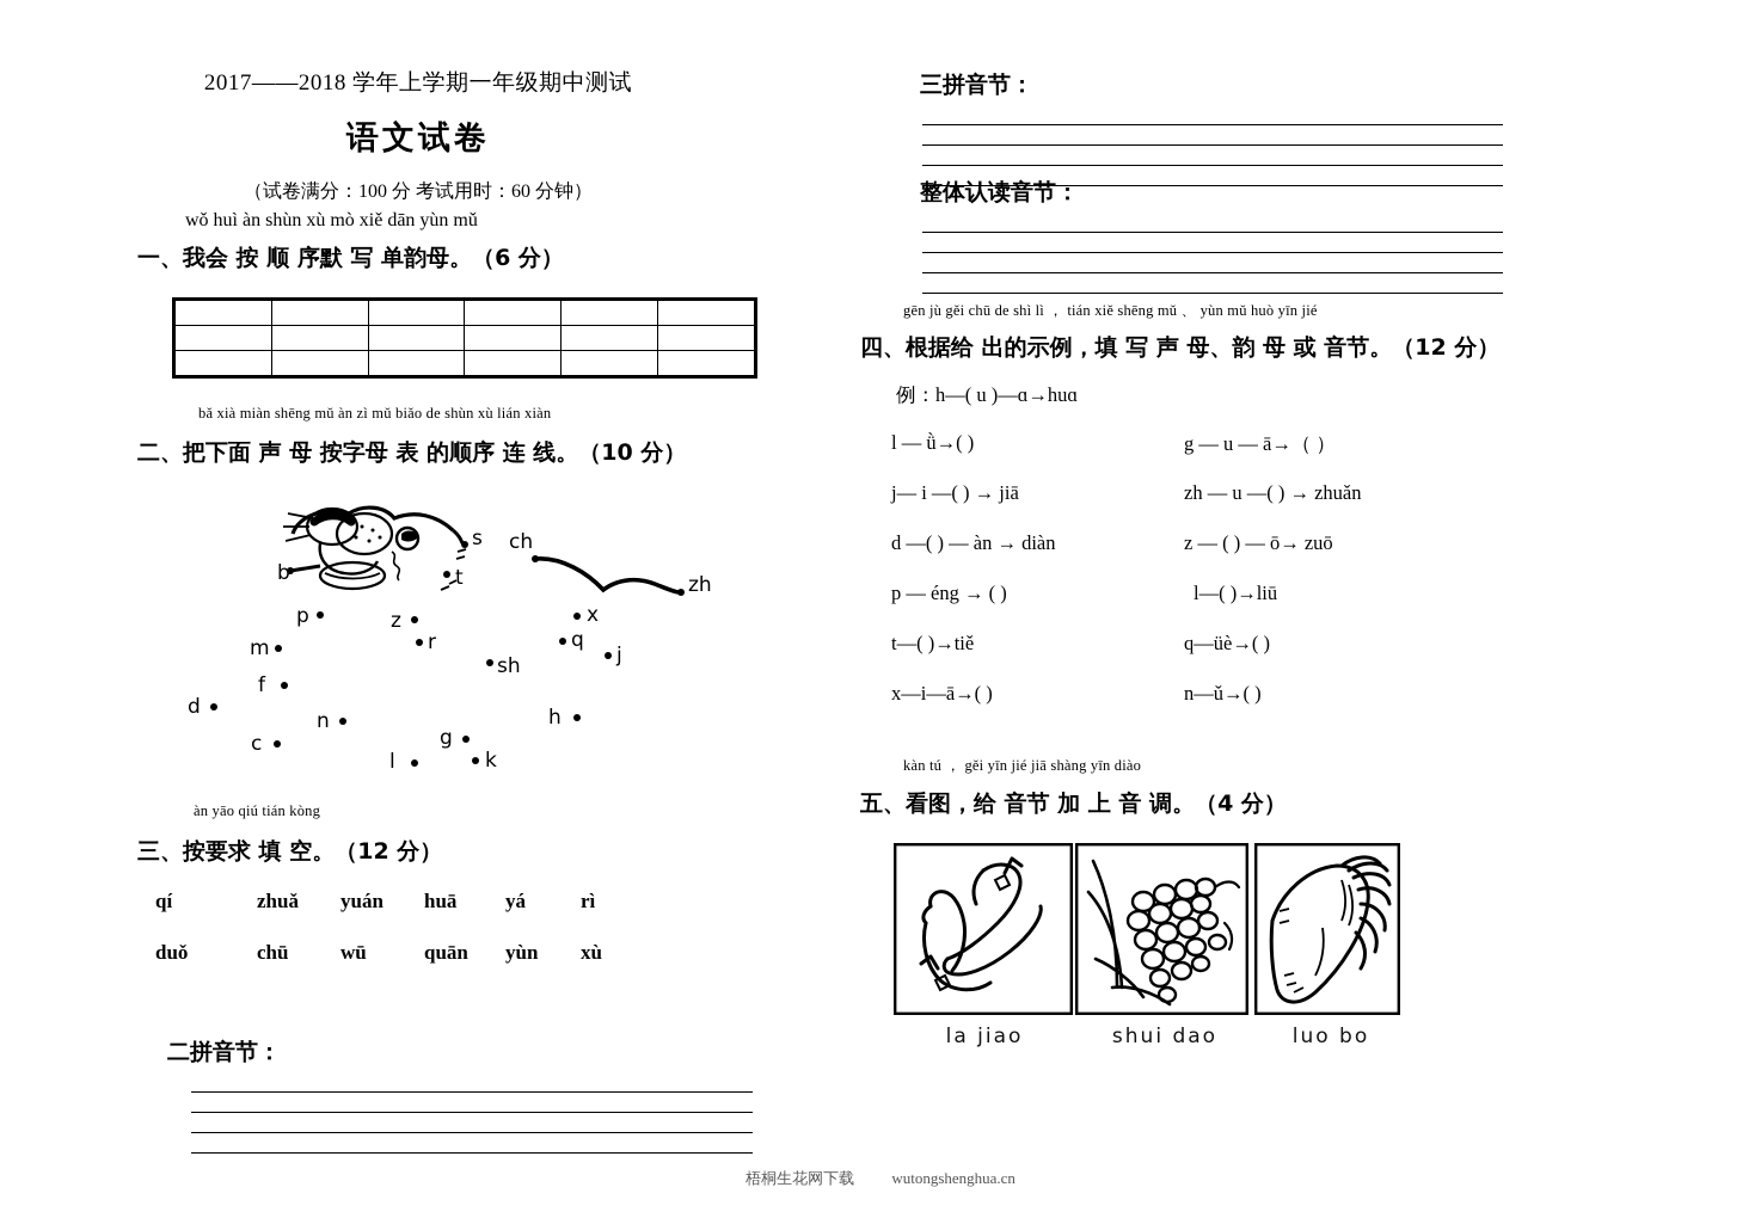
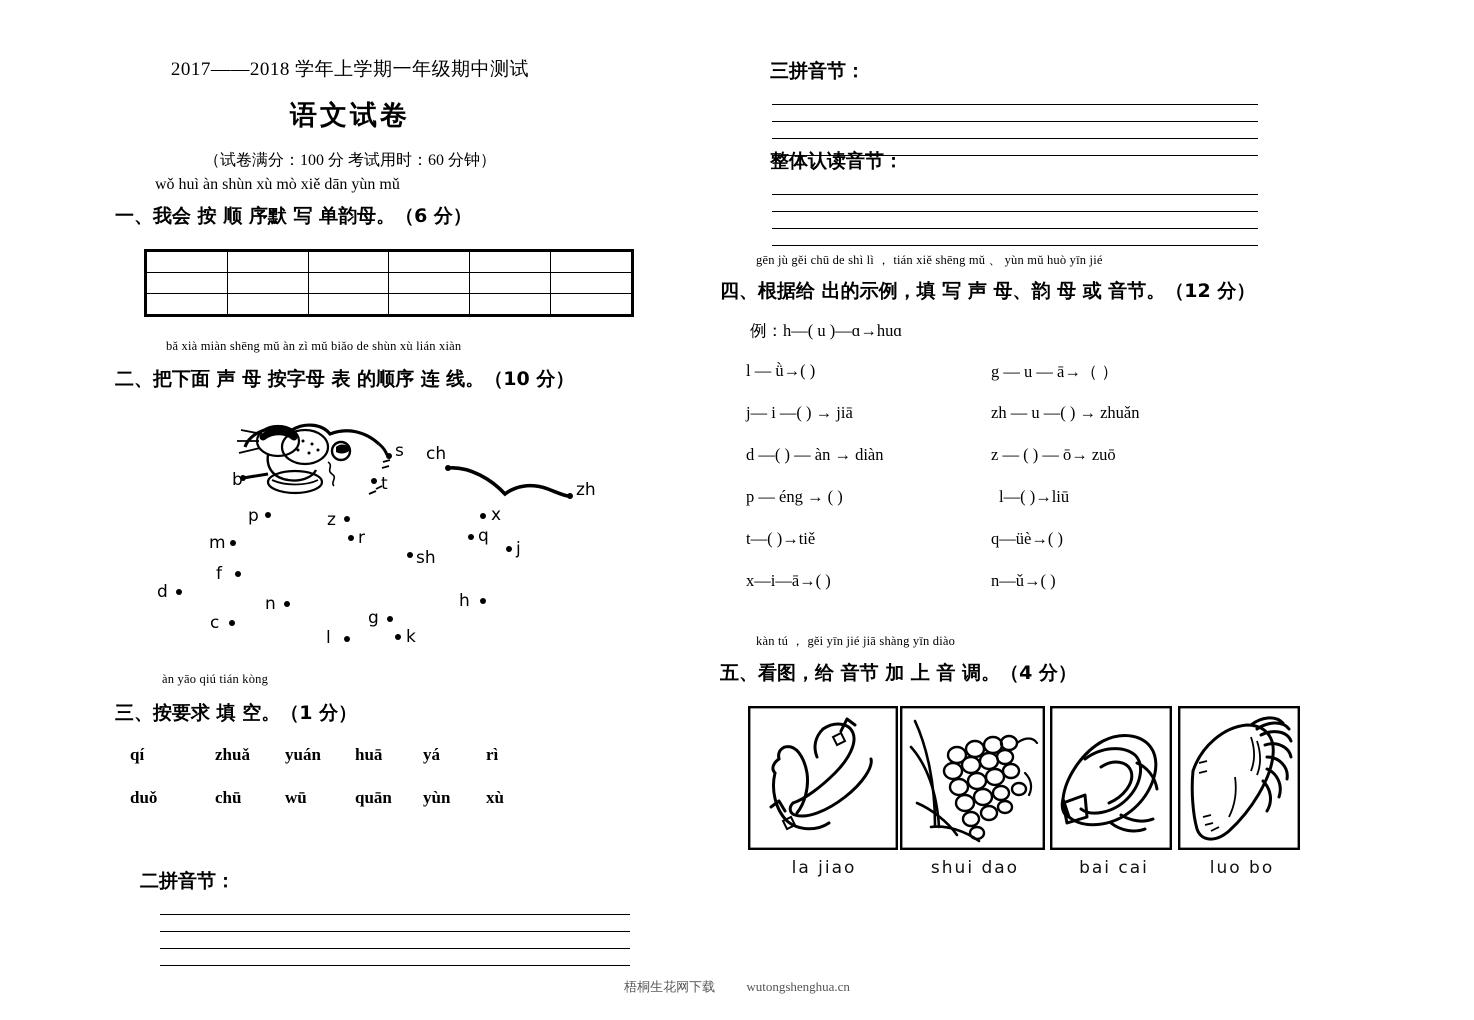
  2017——2018 学年上学期一年级期中测试
  语文试卷
  （试卷满分：100 分 考试用时：60 分钟）
  wǒ huì àn shùn xù mò xiě dān yùn mǔ
  一、我会 按 顺 序默 写 单韵母。（6 分）
  bǎ xià miàn shēng mǔ àn zì mǔ biǎo de shùn xù lián xiàn
  二、把下面 声 母 按字母 表 的顺序 连 线。（10 分）
  b
  s
  ch
  t
  zh
  p
  z
  x
  m
  r
  q
  j
  sh
  f
  d
  n
  h
  c
  g
  l
  k
  àn yāo qiú tián kòng
- 三、按要求 填 空。（12 分）
+ 三、按要求 填 空。（1 分）
  qí
  zhuǎ
  yuán
  huā
  yá
  rì
  duǒ
  chū
  wū
  quān
  yùn
  xù
  二拼音节：
  三拼音节：
  整体认读音节：
  gēn jù gěi chū de shì lì ， tián xiě shēng mǔ 、 yùn mǔ huò yīn jié
  四、根据给 出的示例，填 写 声 母、韵 母 或 音节。（12 分）
  例：h—( u )—ɑ→huɑ
  l — ǜ→( )
  g — u — ā→（ ）
  j— i —( ) → jiā
  zh — u —( ) → zhuǎn
  d —( ) — àn → diàn
  z — ( ) — ō→ zuō
  p — éng → ( )
  l—( )→liū
  t—( )→tiě
  q—üè→( )
  x—i—ā→( )
  n—ǔ→( )
  kàn tú ， gěi yīn jié jiā shàng yīn diào
  五、看图，给 音节 加 上 音 调。（4 分）
  la jiao
  shui dao
+ bai cai
  luo bo
  梧桐生花网下载 wutongshenghua.cn
